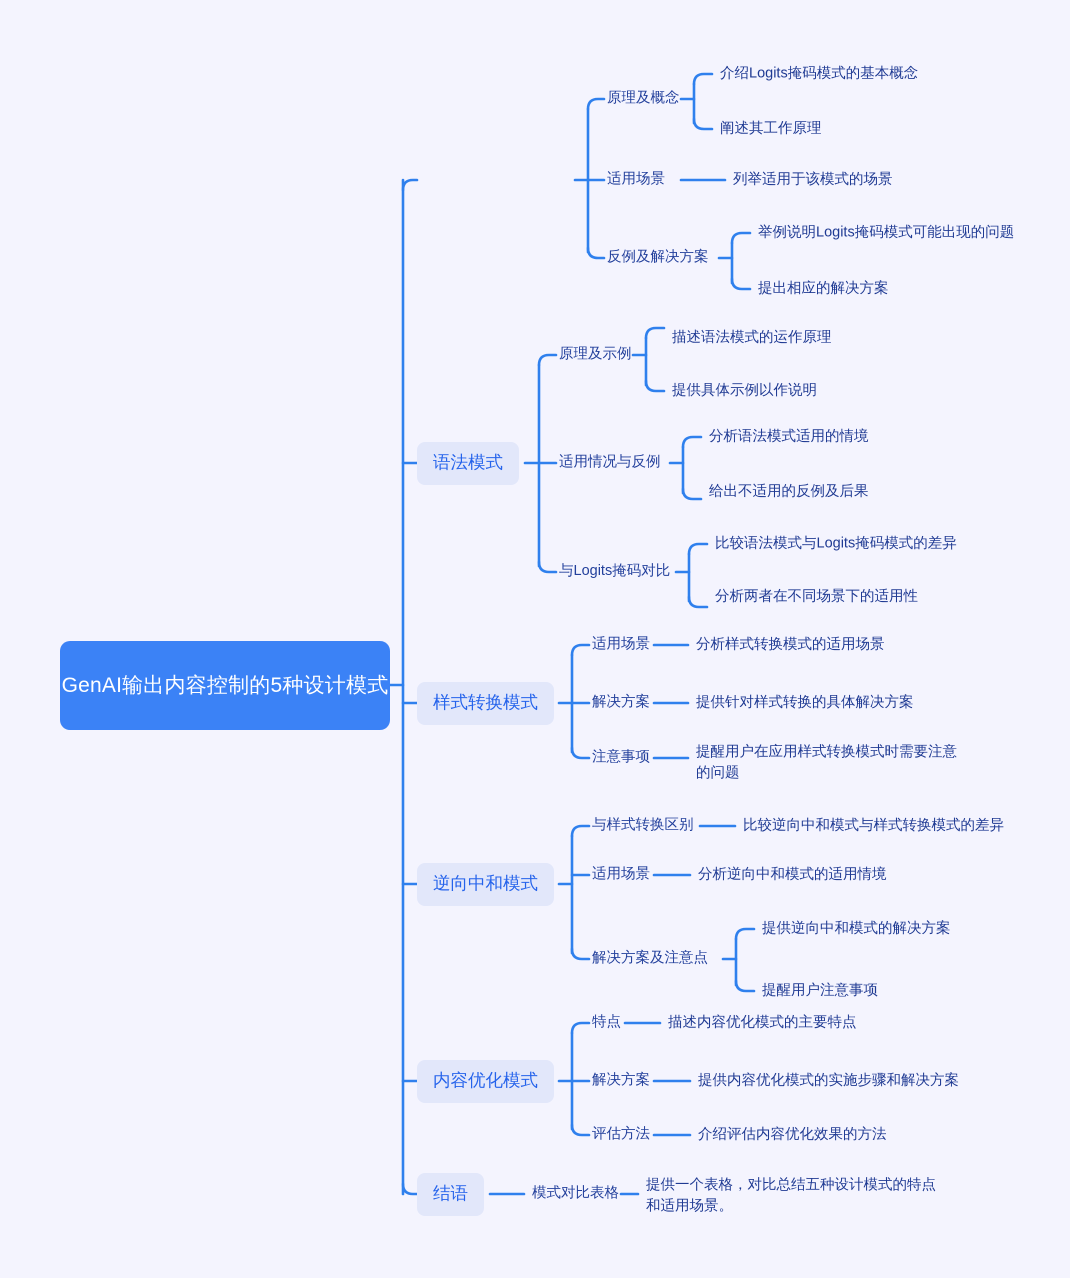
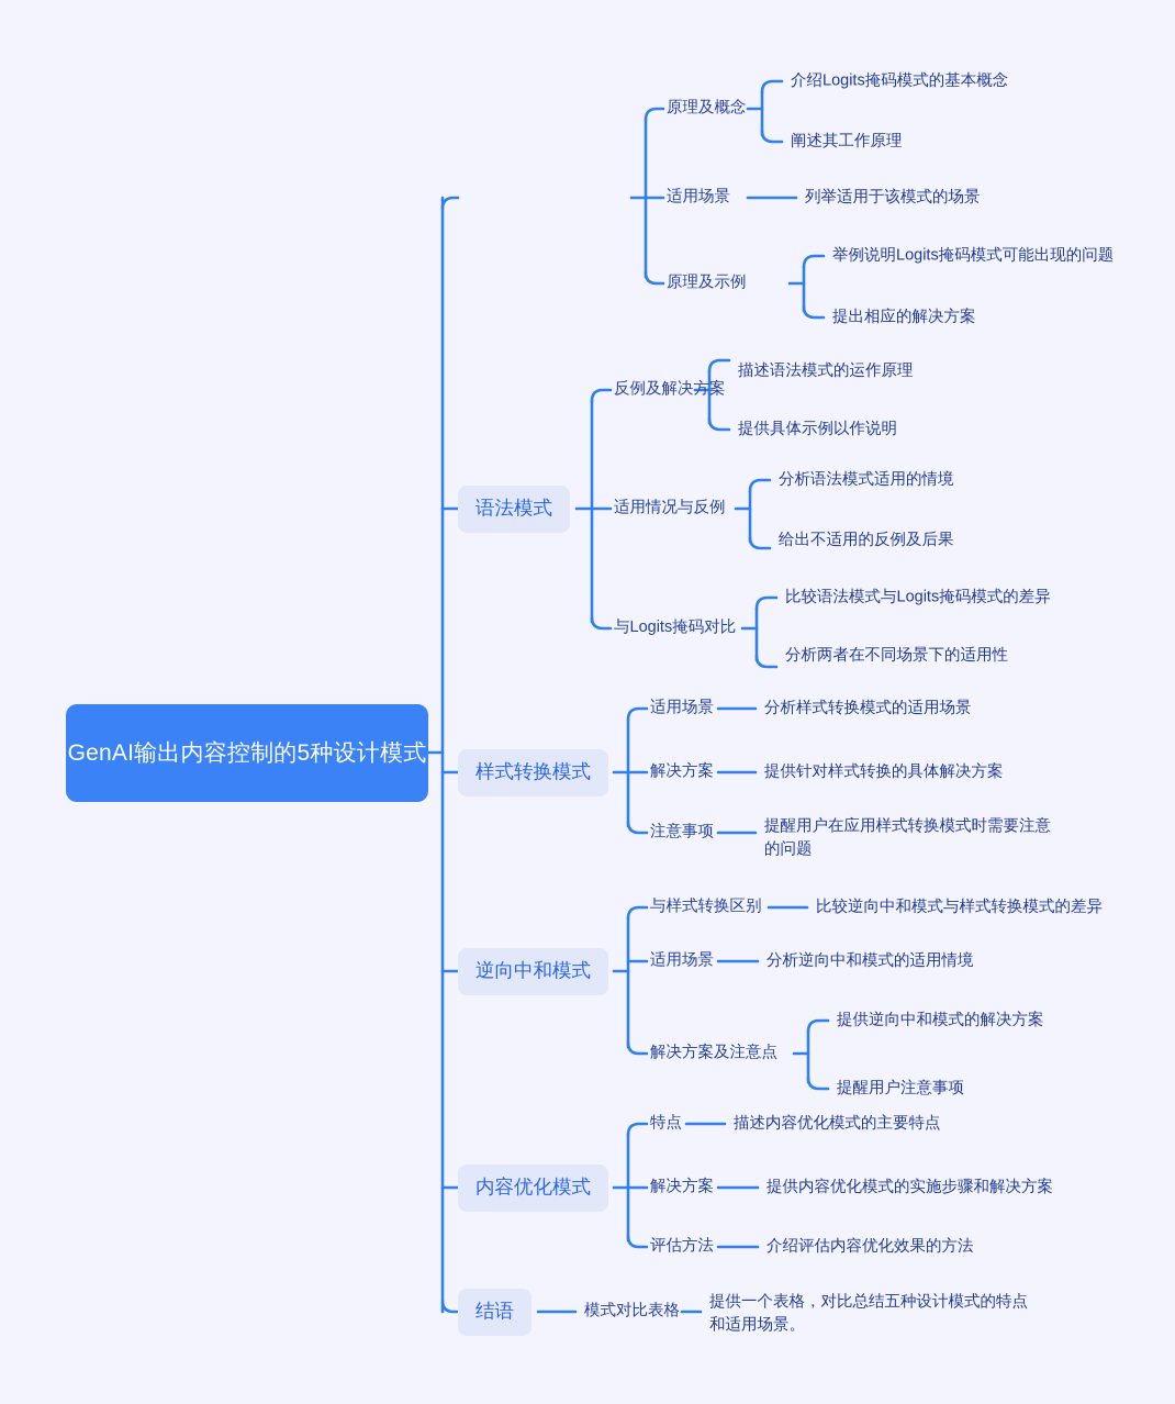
  GenAI输出内容控制的5种设计模式
  语法模式
  样式转换模式
  逆向中和模式
  内容优化模式
  结语
  原理及概念
  介绍Logits掩码模式的基本概念
  阐述其工作原理
  适用场景
  列举适用于该模式的场景
- 反例及解决方案
+ 原理及示例
  举例说明Logits掩码模式可能出现的问题
  提出相应的解决方案
- 原理及示例
+ 反例及解决方案
  描述语法模式的运作原理
  提供具体示例以作说明
  适用情况与反例
  分析语法模式适用的情境
  给出不适用的反例及后果
  与Logits掩码对比
  比较语法模式与Logits掩码模式的差异
  分析两者在不同场景下的适用性
  适用场景
  分析样式转换模式的适用场景
  解决方案
  提供针对样式转换的具体解决方案
  注意事项
  提醒用户在应用样式转换模式时需要注意的问题
  与样式转换区别
  比较逆向中和模式与样式转换模式的差异
  适用场景
  分析逆向中和模式的适用情境
  解决方案及注意点
  提供逆向中和模式的解决方案
  提醒用户注意事项
  特点
  描述内容优化模式的主要特点
  解决方案
  提供内容优化模式的实施步骤和解决方案
  评估方法
  介绍评估内容优化效果的方法
  模式对比表格
  提供一个表格，对比总结五种设计模式的特点和适用场景。
